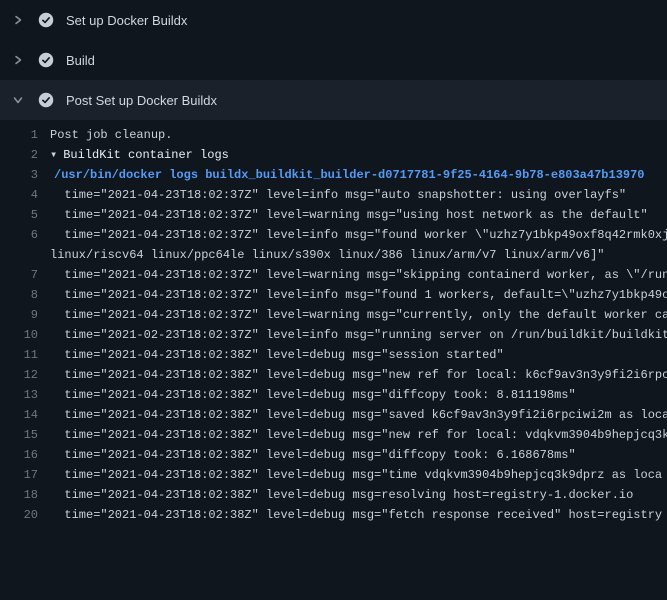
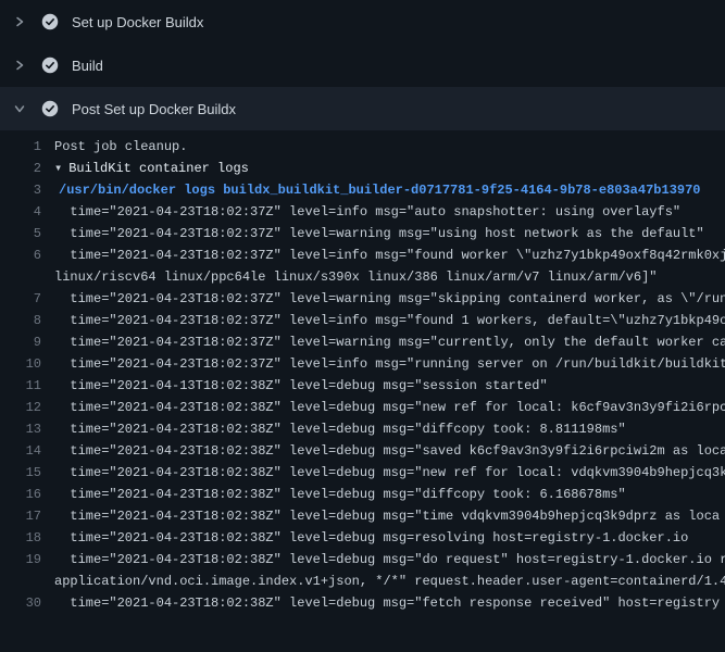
  Set up Docker Buildx
  Build
  Post Set up Docker Buildx
  1
  Post job cleanup.
  2
  ▾
  BuildKit container logs
  3
  /usr/bin/docker logs buildx_buildkit_builder-d0717781-9f25-4164-9b78-e803a47b13970
  4
  time="2021-04-23T18:02:37Z" level=info msg="auto snapshotter: using overlayfs"
  5
  time="2021-04-23T18:02:37Z" level=warning msg="using host network as the default"
  6
  time="2021-04-23T18:02:37Z" level=info msg="found worker \"uzhz7y1bkp49oxf8q42rmk0xj
  linux/riscv64 linux/ppc64le linux/s390x linux/386 linux/arm/v7 linux/arm/v6]"
  7
  time="2021-04-23T18:02:37Z" level=warning msg="skipping containerd worker, as \"/run
  8
  time="2021-04-23T18:02:37Z" level=info msg="found 1 workers, default=\"uzhz7y1bkp49o
  9
  time="2021-04-23T18:02:37Z" level=warning msg="currently, only the default worker ca
  10
- time="2021-02-23T18:02:37Z" level=info msg="running server on /run/buildkit/buildkit
+ time="2021-04-23T18:02:37Z" level=info msg="running server on /run/buildkit/buildkit
  11
- time="2021-04-23T18:02:38Z" level=debug msg="session started"
+ time="2021-04-13T18:02:38Z" level=debug msg="session started"
  12
  time="2021-04-23T18:02:38Z" level=debug msg="new ref for local: k6cf9av3n3y9fi2i6rpc
  13
  time="2021-04-23T18:02:38Z" level=debug msg="diffcopy took: 8.811198ms"
  14
  time="2021-04-23T18:02:38Z" level=debug msg="saved k6cf9av3n3y9fi2i6rpciwi2m as loca
  15
  time="2021-04-23T18:02:38Z" level=debug msg="new ref for local: vdqkvm3904b9hepjcq3k
  16
  time="2021-04-23T18:02:38Z" level=debug msg="diffcopy took: 6.168678ms"
  17
  time="2021-04-23T18:02:38Z" level=debug msg="time vdqkvm3904b9hepjcq3k9dprz as loca
  18
  time="2021-04-23T18:02:38Z" level=debug msg=resolving host=registry-1.docker.io
+ 19
+ time="2021-04-23T18:02:38Z" level=debug msg="do request" host=registry-1.docker.io r
+ application/vnd.oci.image.index.v1+json, */*" request.header.user-agent=containerd/1.4
- 20
+ 30
  time="2021-04-23T18:02:38Z" level=debug msg="fetch response received" host=registry
